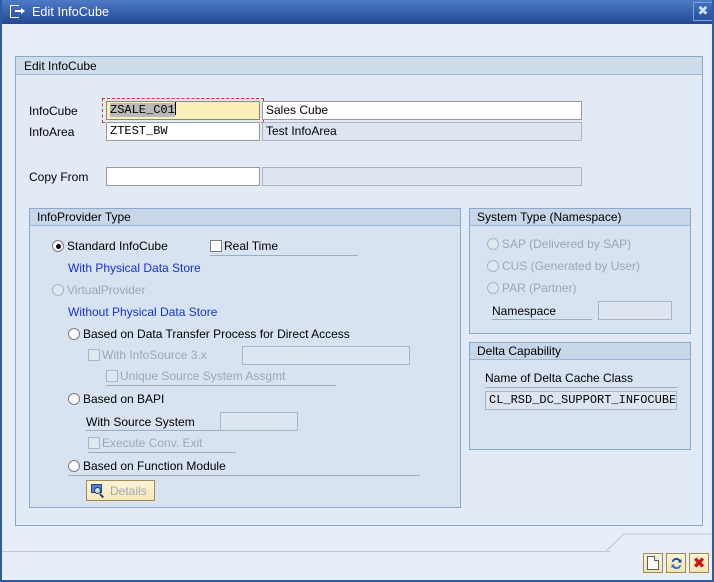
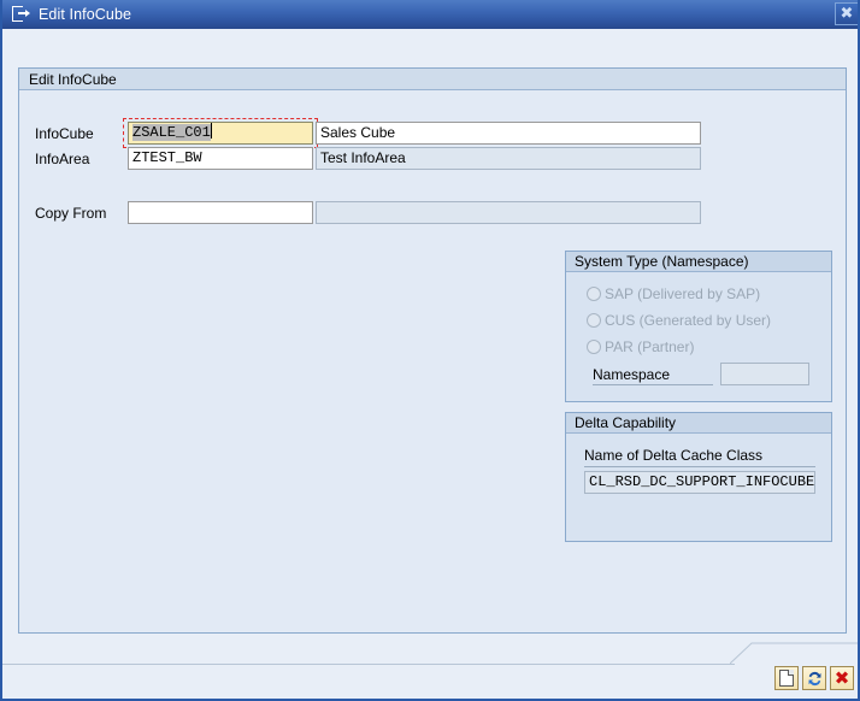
  Edit InfoCube
  ✖
  Edit InfoCube
  InfoCube
  Sales Cube
  InfoArea
  ZTEST_BW
  Test InfoArea
  Copy From
- InfoProvider Type
- Standard InfoCube
- Real Time
- With Physical Data Store
- VirtualProvider
- Without Physical Data Store
- Based on Data Transfer Process for Direct Access
- With InfoSource 3.x
- Unique Source System Assgmt
- Based on BAPI
- With Source System
- Execute Conv. Exit
- Based on Function Module
- Details
  System Type (Namespace)
  SAP (Delivered by SAP)
  CUS (Generated by User)
  PAR (Partner)
  Namespace
  Delta Capability
  Name of Delta Cache Class
  CL_RSD_DC_SUPPORT_INFOCUBE
  ✖
